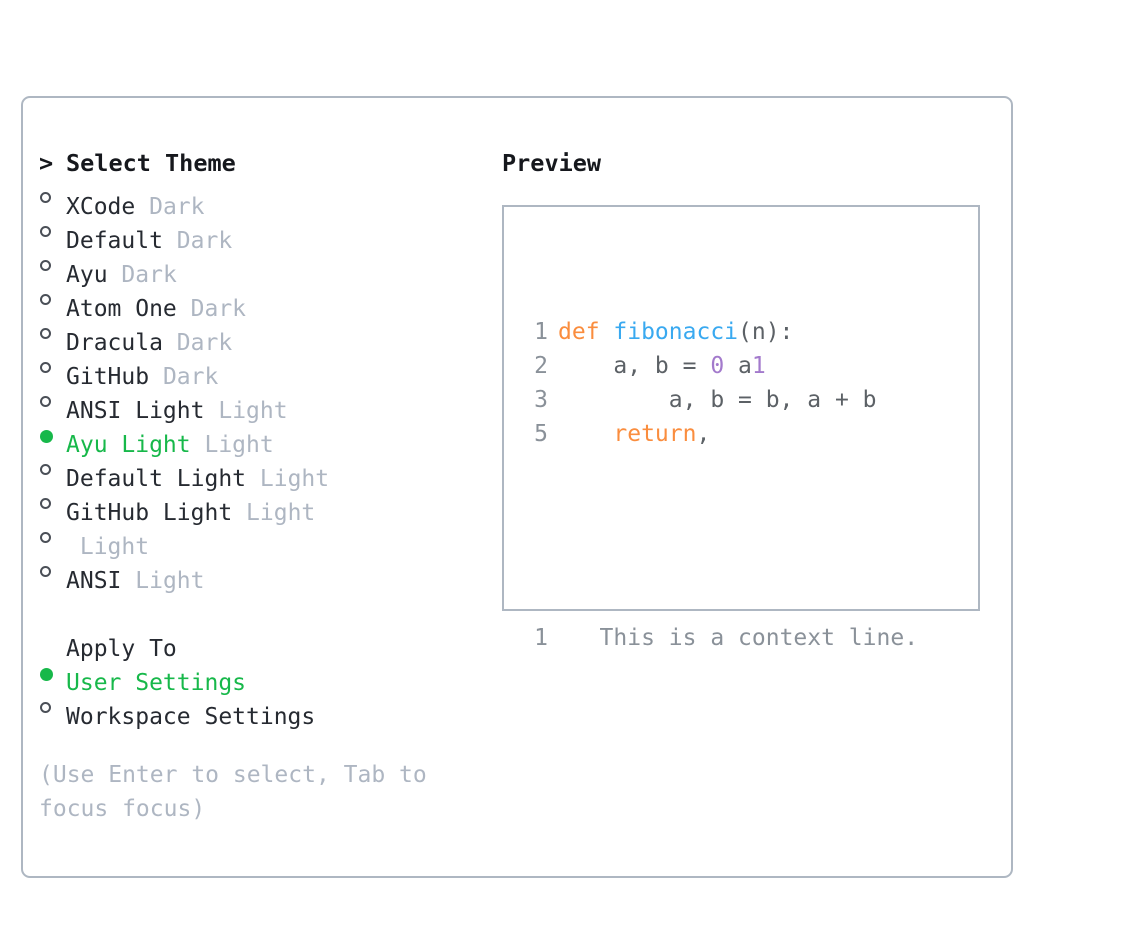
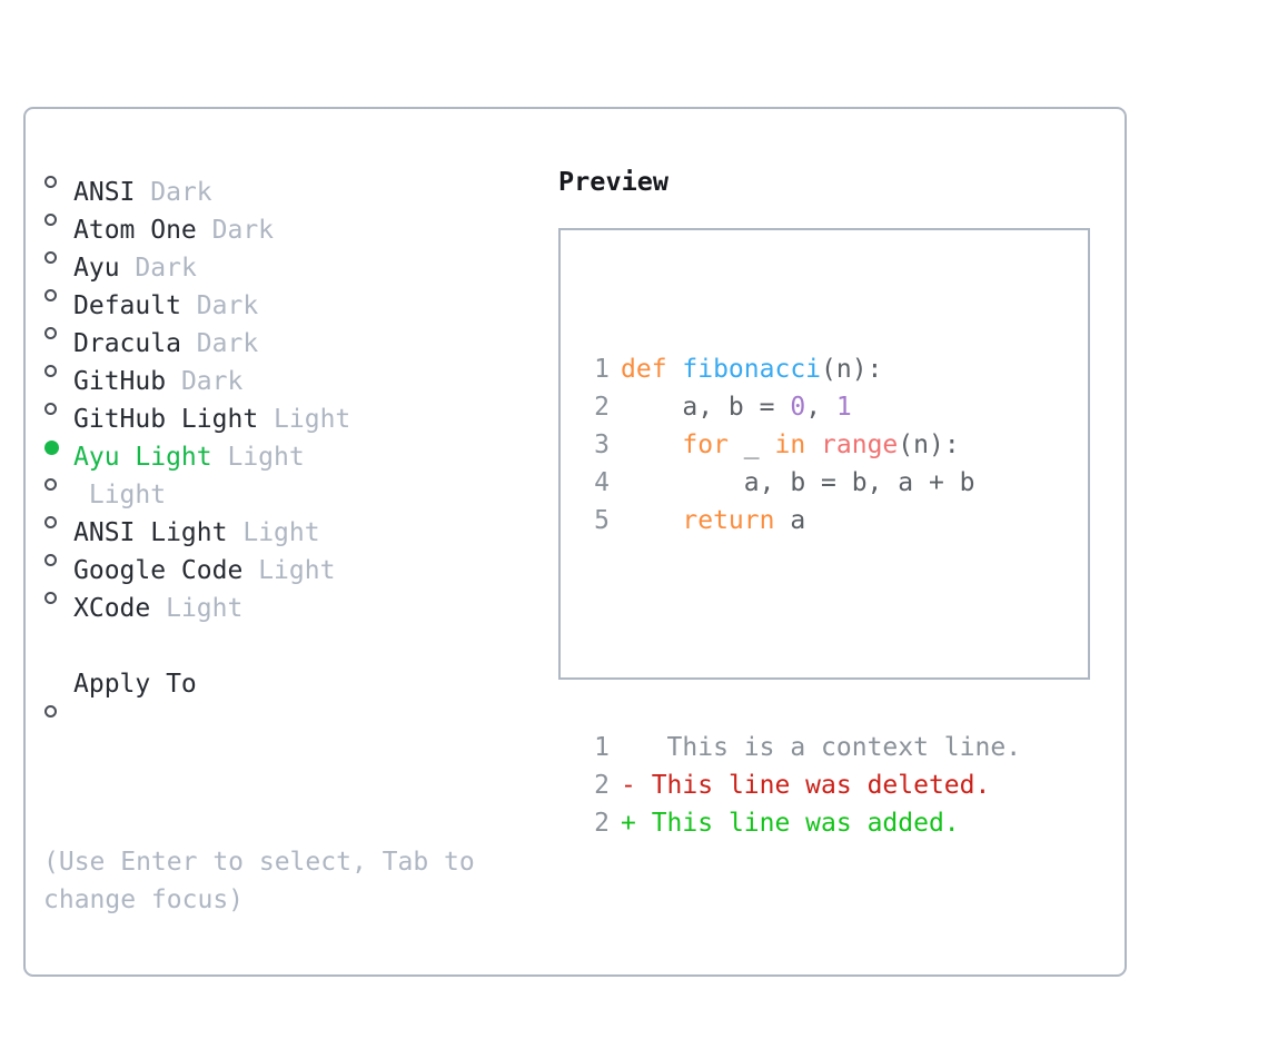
- >
- Select Theme
- XCode
+ ANSI
  Dark
- Default
+ Atom One
  Dark
  Ayu
  Dark
- Atom One
+ Default
  Dark
  Dracula
  Dark
  GitHub
  Dark
- ANSI Light
+ GitHub Light
  Light
  Ayu Light
  Light
- Default Light
  Light
- GitHub Light
+ ANSI Light
  Light
+ Google Code
  Light
- ANSI
+ XCode
  Light
  Apply To
- User Settings
- Workspace Settings
- (Use Enter to select, Tab to focus focus)
+ (Use Enter to select, Tab to change focus)
  Preview
  1 def fibonacci(n):
- 2 a, b = 0 a1
+ 2 a, b = 0, 1
+ 3 for _ in range(n):
- 3 a, b = b, a + b
+ 4 a, b = b, a + b
- 5 return,
+ 5 return a
  1 This is a context line.
+ 2 - This line was deleted.
+ 2 + This line was added.
